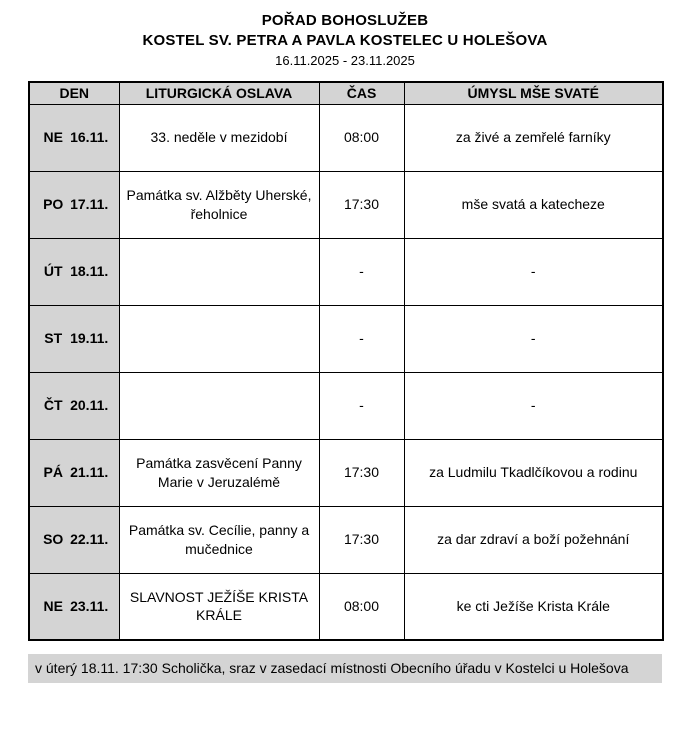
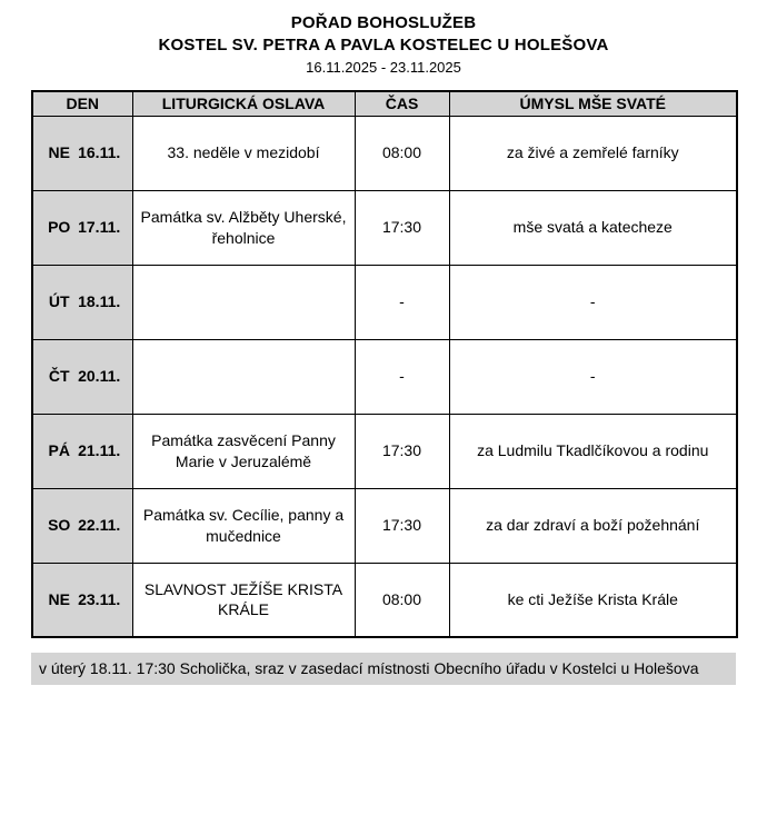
  POŘAD BOHOSLUŽEB
  KOSTEL SV. PETRA A PAVLA KOSTELEC U HOLEŠOVA
  16.11.2025 - 23.11.2025
  DEN	LITURGICKÁ OSLAVA	ČAS	ÚMYSL MŠE SVATÉ
  NE 16.11.	33. neděle v mezidobí	08:00	za živé a zemřelé farníky
  PO 17.11.	Památka sv. Alžběty Uherské, řeholnice	17:30	mše svatá a katecheze
  ÚT 18.11.		-	-
- ST 19.11.		-	-
  ČT 20.11.		-	-
  PÁ 21.11.	Památka zasvěcení Panny Marie v Jeruzalémě	17:30	za Ludmilu Tkadlčíkovou a rodinu
  SO 22.11.	Památka sv. Cecílie, panny a mučednice	17:30	za dar zdraví a boží požehnání
  NE 23.11.	SLAVNOST JEŽÍŠE KRISTA KRÁLE	08:00	ke cti Ježíše Krista Krále
  v úterý 18.11. 17:30 Scholička, sraz v zasedací místnosti Obecního úřadu v Kostelci u Holešova
